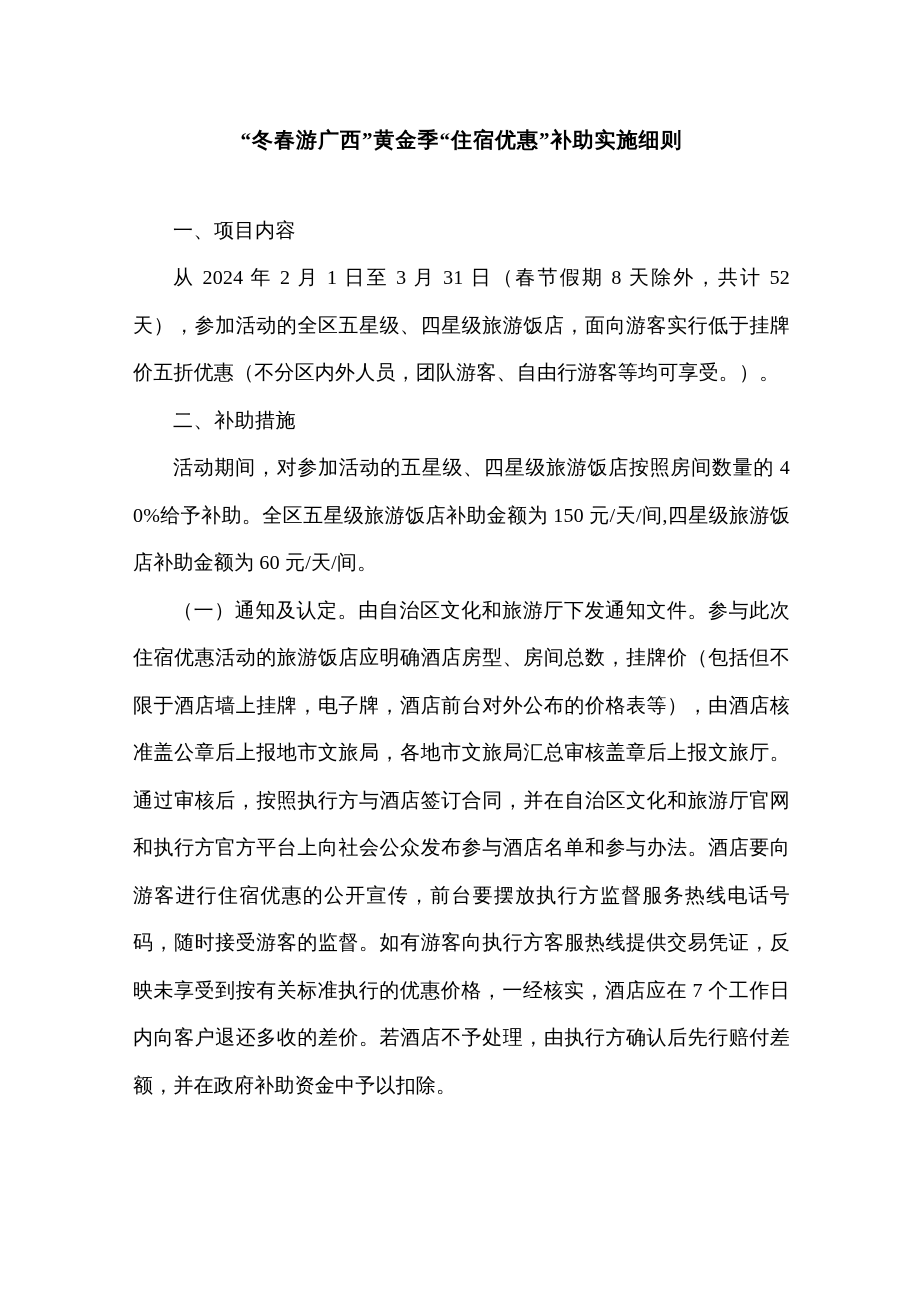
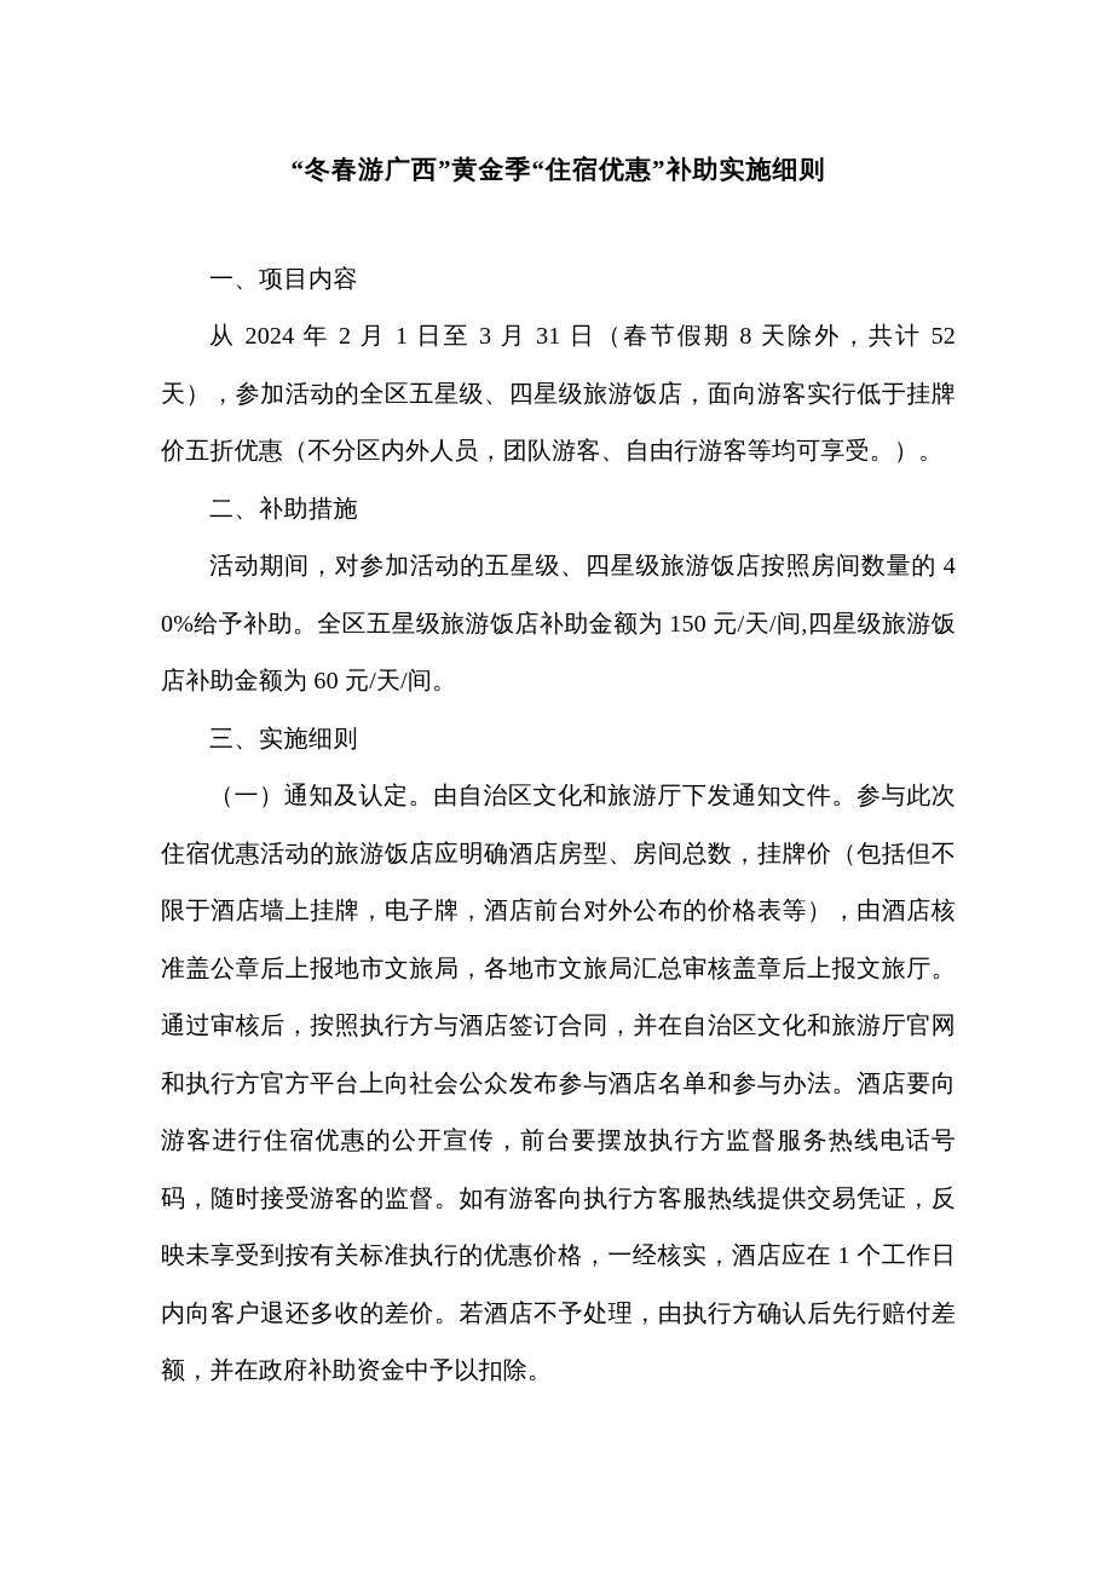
  “冬春游广西”黄金季“住宿优惠”补助实施细则
  一、项目内容
  从 2024 年 2 月 1 日至 3 月 31 日（春节假期 8 天除外，共计 52 天），参加活动的全区五星级、四星级旅游饭店，面向游客实行低于挂牌价五折优惠（不分区内外人员，团队游客、自由行游客等均可享受。）。
  二、补助措施
  活动期间，对参加活动的五星级、四星级旅游饭店按照房间数量的 40%给予补助。全区五星级旅游饭店补助金额为 150 元/天/间,四星级旅游饭店补助金额为 60 元/天/间。
+ 三、实施细则
- （一）通知及认定。由自治区文化和旅游厅下发通知文件。参与此次住宿优惠活动的旅游饭店应明确酒店房型、房间总数，挂牌价（包括但不限于酒店墙上挂牌，电子牌，酒店前台对外公布的价格表等），由酒店核准盖公章后上报地市文旅局，各地市文旅局汇总审核盖章后上报文旅厅。通过审核后，按照执行方与酒店签订合同，并在自治区文化和旅游厅官网和执行方官方平台上向社会公众发布参与酒店名单和参与办法。酒店要向游客进行住宿优惠的公开宣传，前台要摆放执行方监督服务热线电话号码，随时接受游客的监督。如有游客向执行方客服热线提供交易凭证，反映未享受到按有关标准执行的优惠价格，一经核实，酒店应在 7 个工作日内向客户退还多收的差价。若酒店不予处理，由执行方确认后先行赔付差额，并在政府补助资金中予以扣除。
+ （一）通知及认定。由自治区文化和旅游厅下发通知文件。参与此次住宿优惠活动的旅游饭店应明确酒店房型、房间总数，挂牌价（包括但不限于酒店墙上挂牌，电子牌，酒店前台对外公布的价格表等），由酒店核准盖公章后上报地市文旅局，各地市文旅局汇总审核盖章后上报文旅厅。通过审核后，按照执行方与酒店签订合同，并在自治区文化和旅游厅官网和执行方官方平台上向社会公众发布参与酒店名单和参与办法。酒店要向游客进行住宿优惠的公开宣传，前台要摆放执行方监督服务热线电话号码，随时接受游客的监督。如有游客向执行方客服热线提供交易凭证，反映未享受到按有关标准执行的优惠价格，一经核实，酒店应在 1 个工作日内向客户退还多收的差价。若酒店不予处理，由执行方确认后先行赔付差额，并在政府补助资金中予以扣除。
